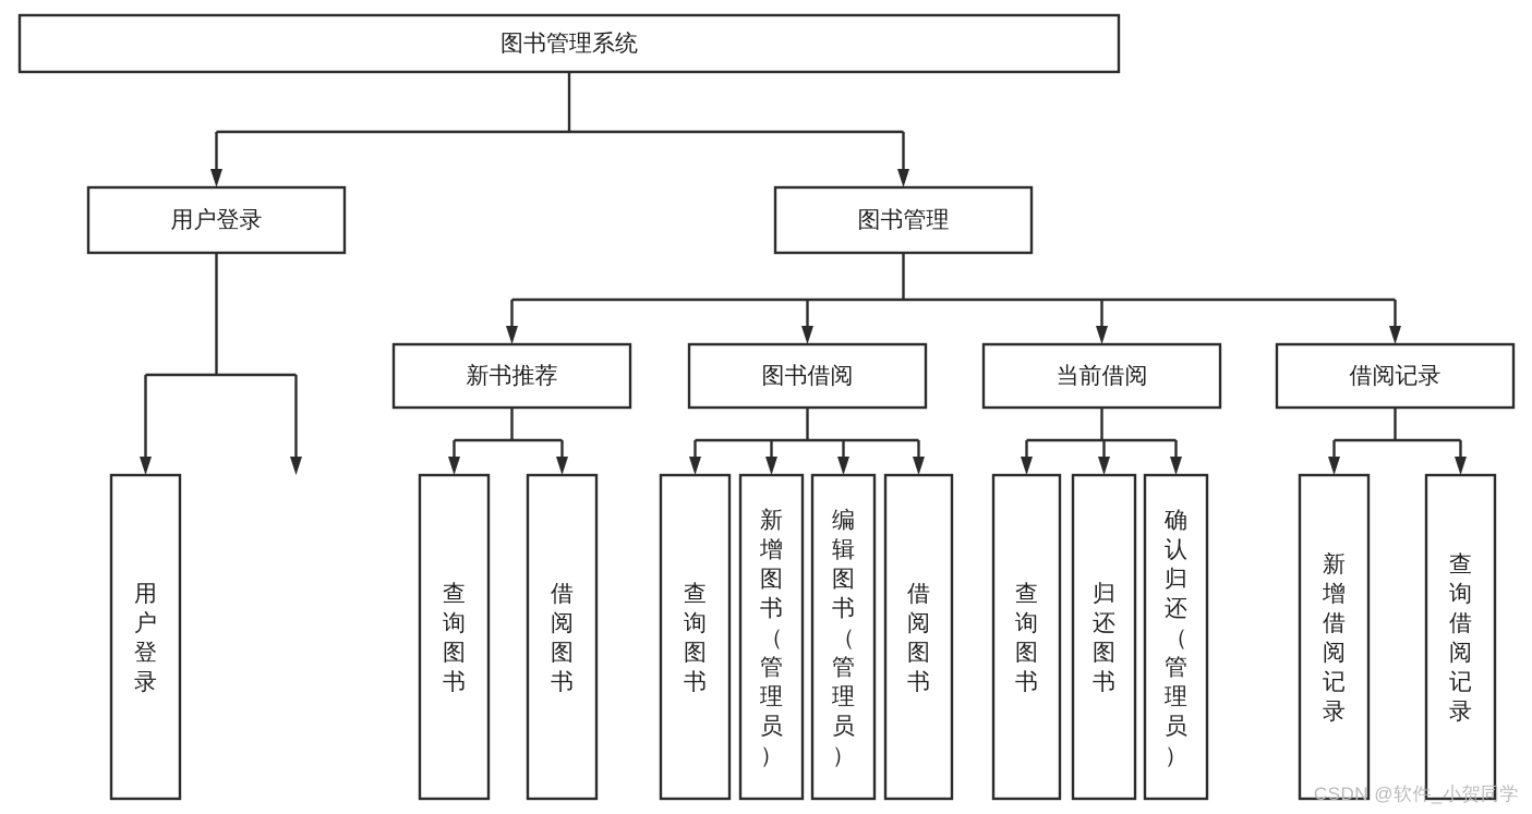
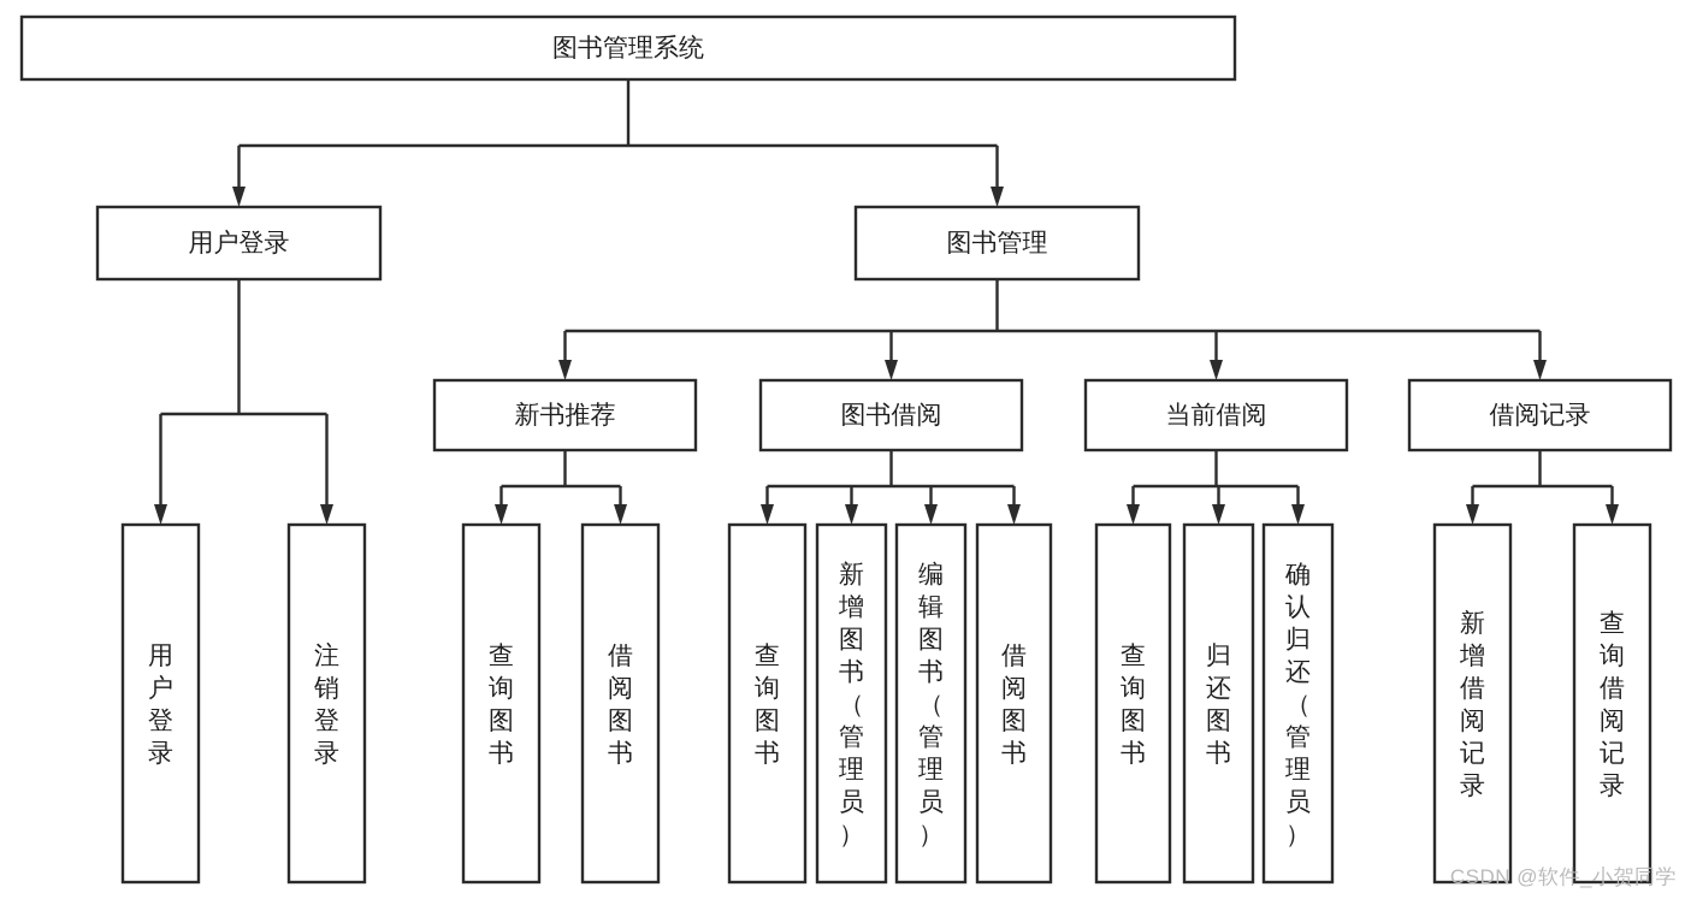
  图书管理系统
  用户登录
  图书管理
  新书推荐
  图书借阅
  当前借阅
  借阅记录
  用户登录
+ 注销登录
  查询图书
  借阅图书
  查询图书
  新增图书（管理员）
  编辑图书（管理员）
  借阅图书
  查询图书
  归还图书
  确认归还（管理员）
  新增借阅记录
  查询借阅记录
  CSDN @软件_小贺同学
